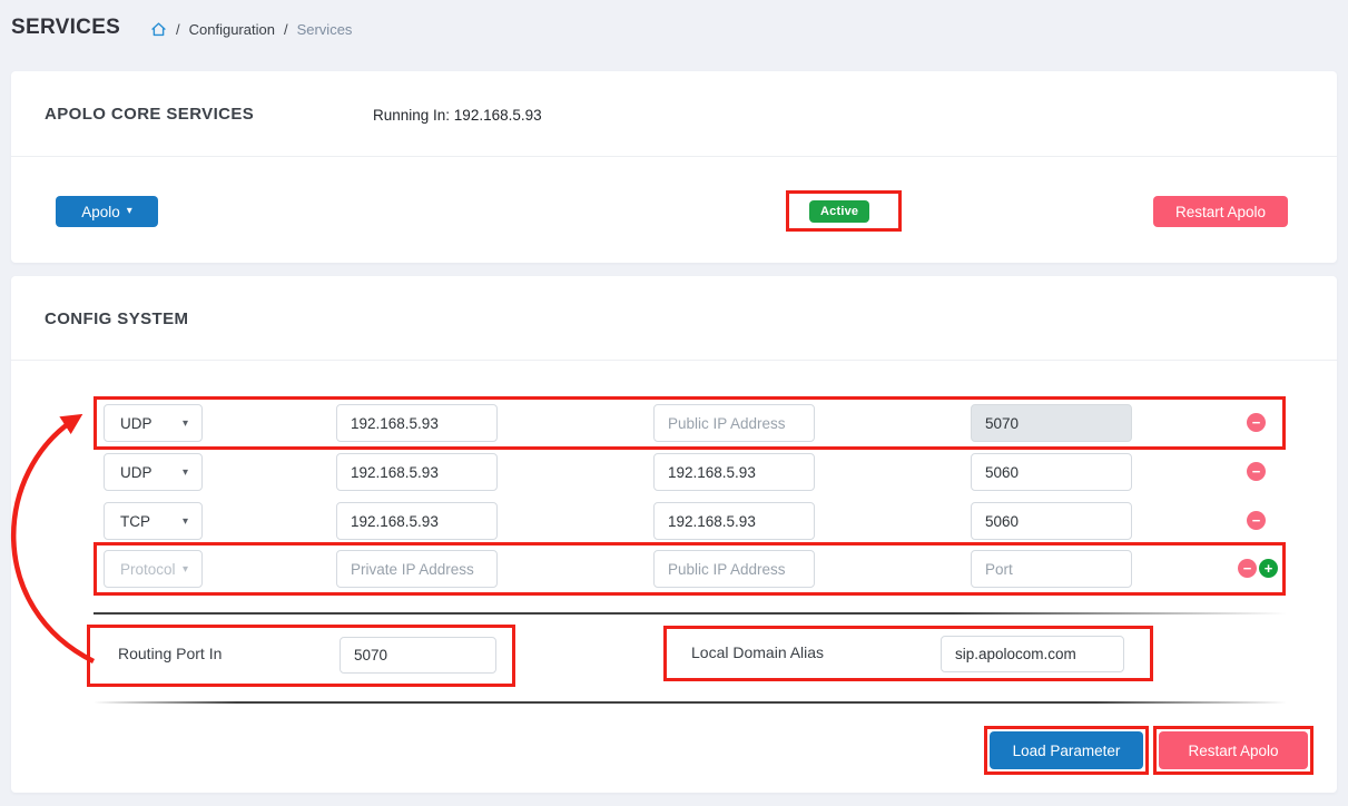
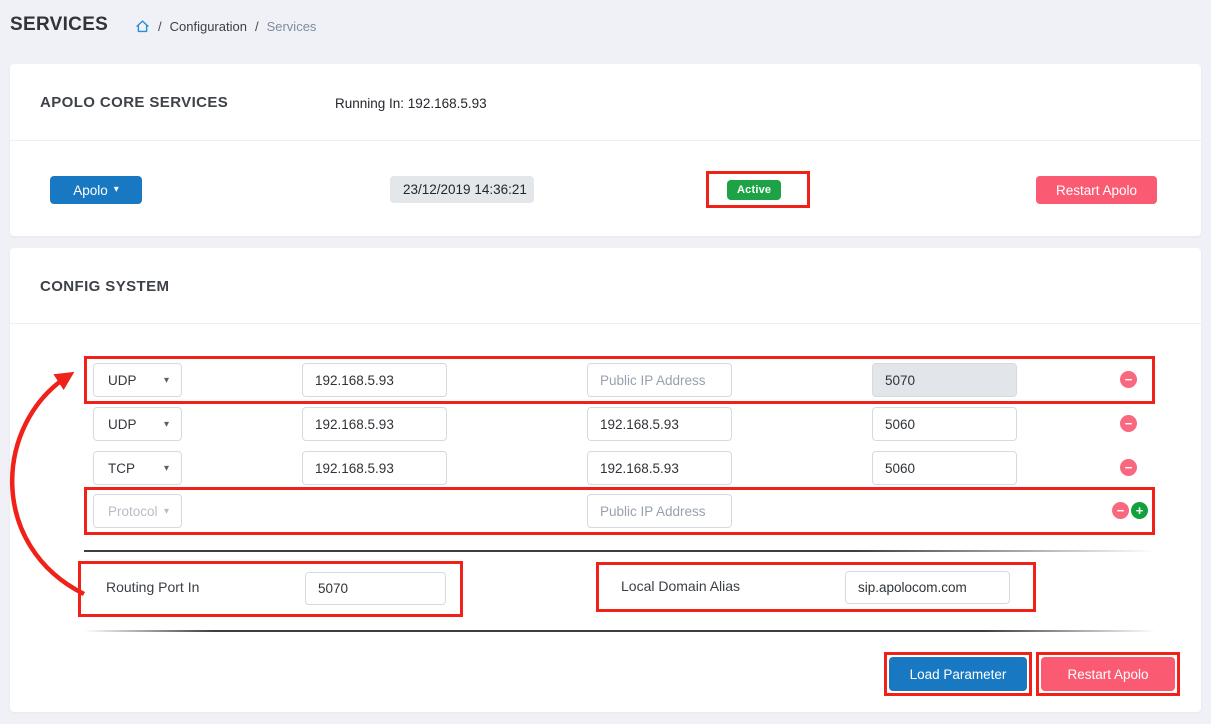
  SERVICES
  /
  Configuration
  /
  Services
  APOLO CORE SERVICES
  Running In: 192.168.5.93
  Apolo
  ▾
+ 23/12/2019 14:36:21
  Active
  Restart Apolo
  CONFIG SYSTEM
  UDP
  ▾
  192.168.5.93
  Public IP Address
  5070
  −
  UDP
  ▾
  192.168.5.93
  192.168.5.93
  5060
  −
  TCP
  ▾
  192.168.5.93
  192.168.5.93
  5060
  −
  Protocol
  ▾
- Private IP Address
  Public IP Address
- Port
  −
  +
  Routing Port In
  5070
  Local Domain Alias
  sip.apolocom.com
  Load Parameter
  Restart Apolo
